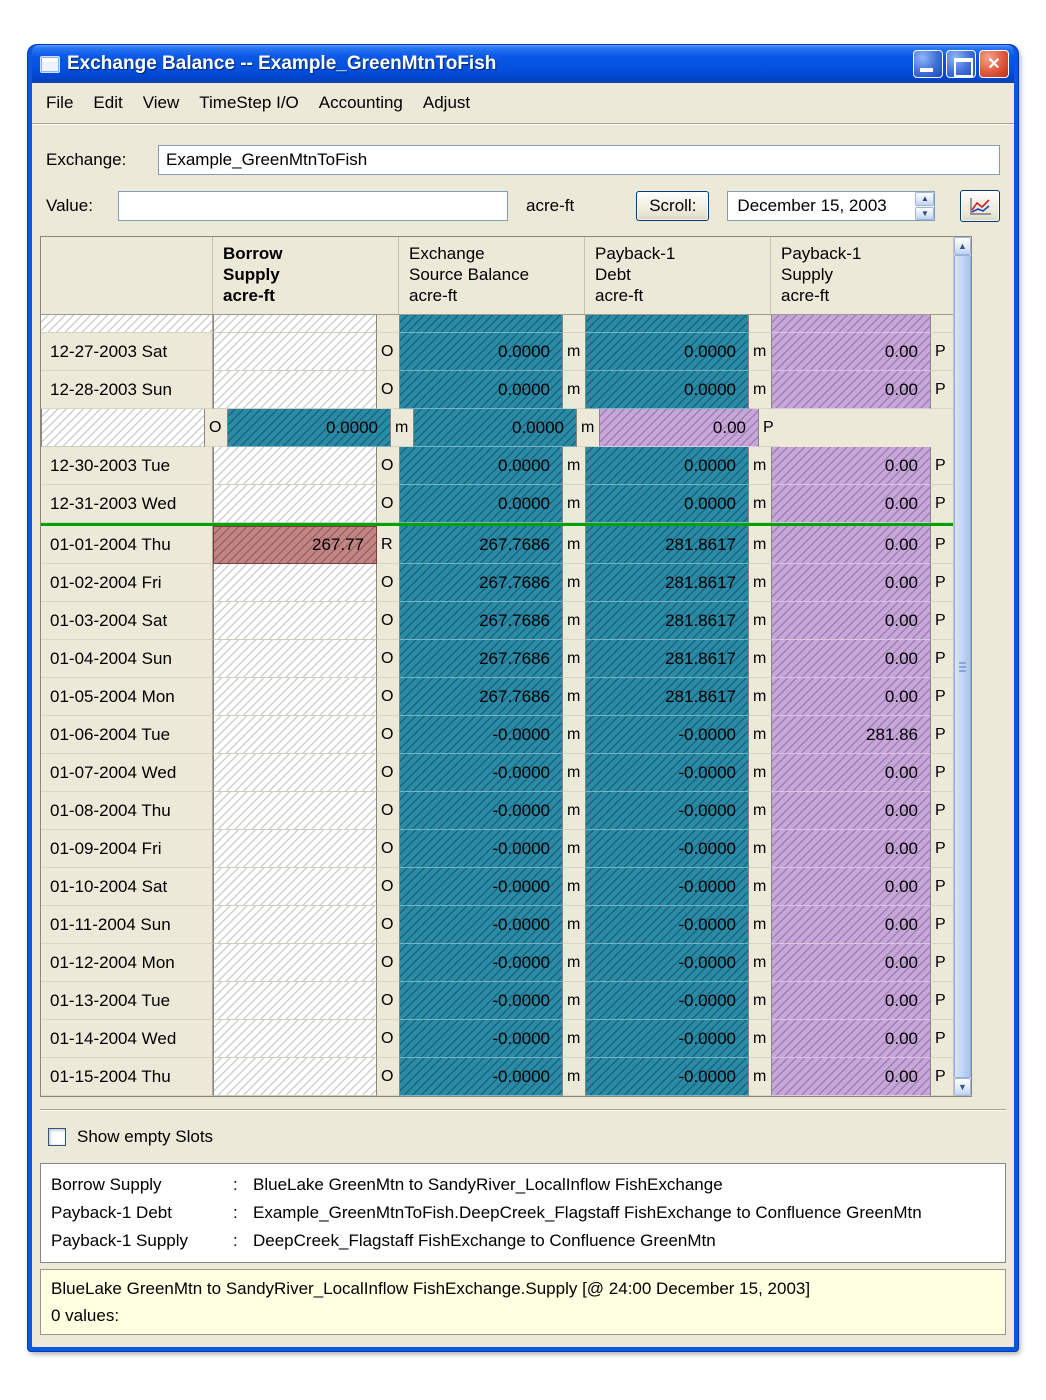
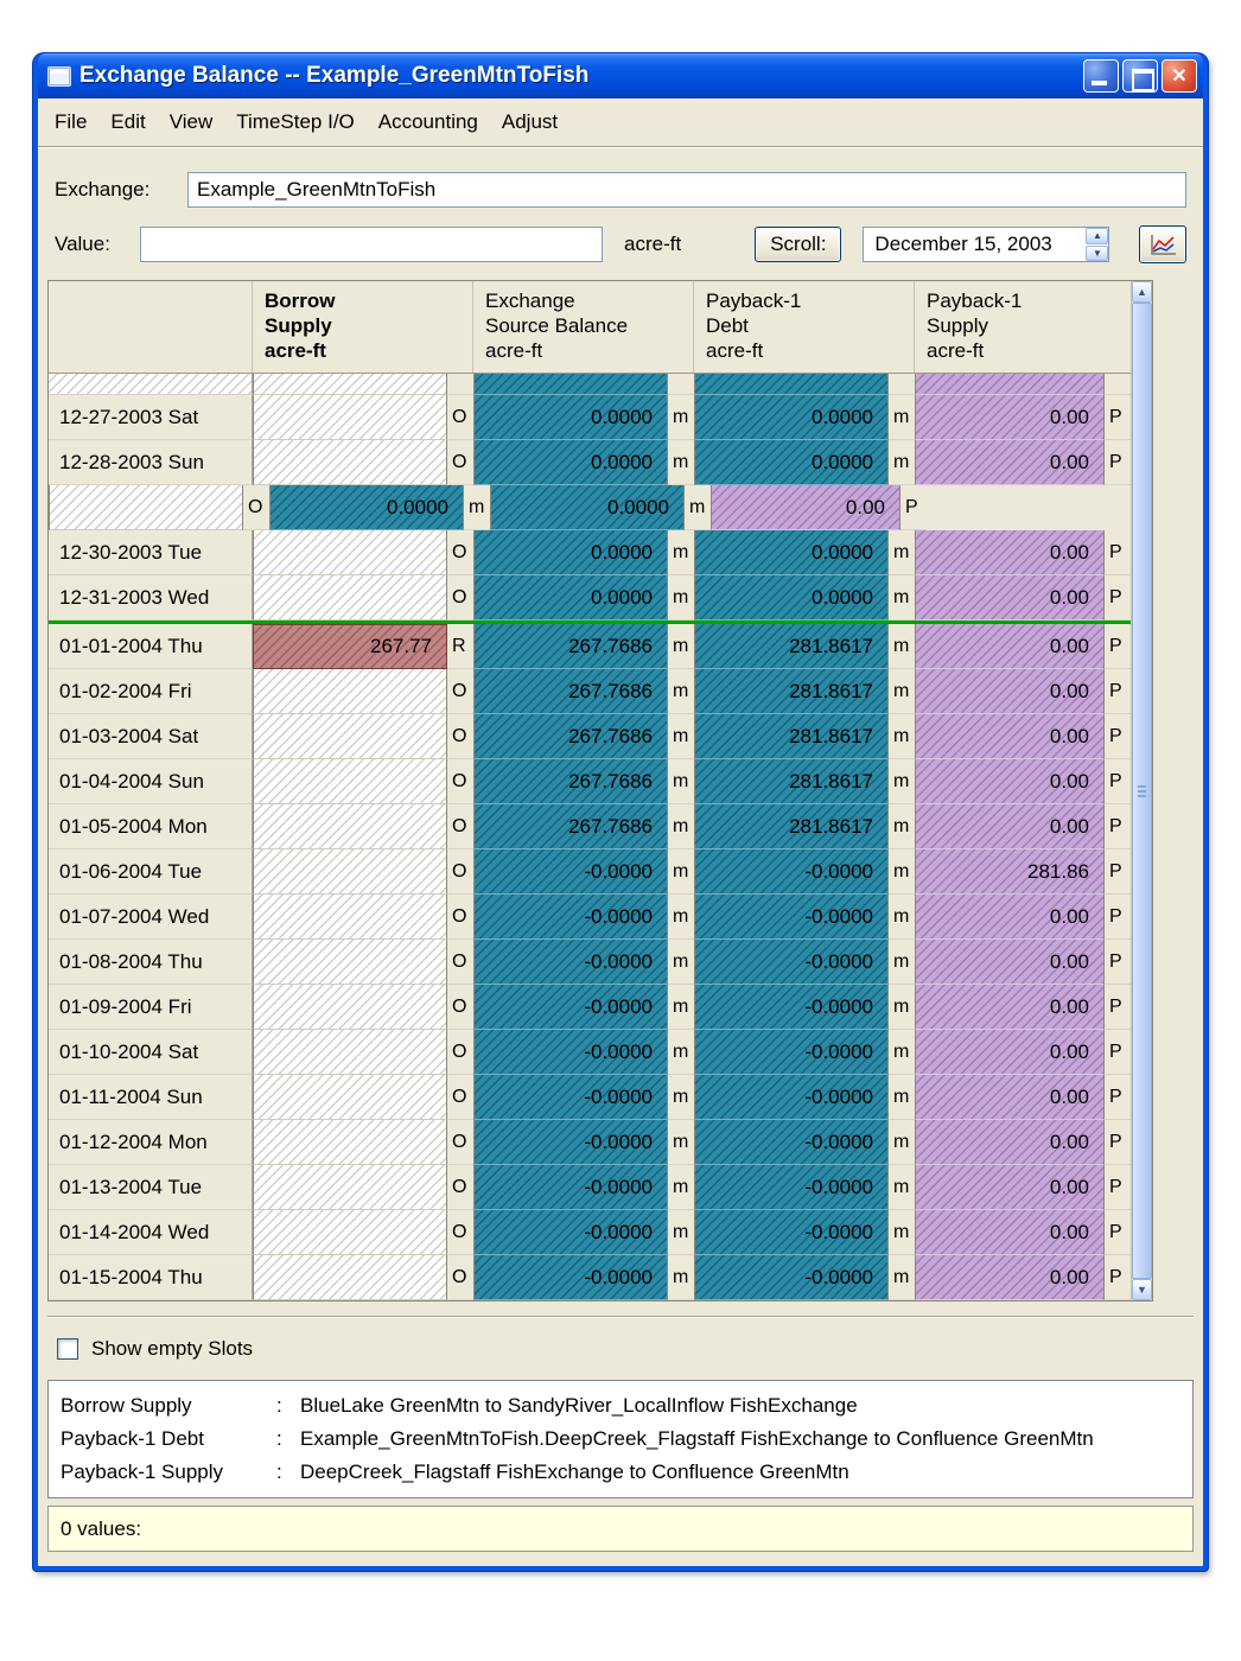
  Exchange Balance -- Example_GreenMtnToFish
  ✕
  File
  Edit
  View
  TimeStep I/O
  Accounting
  Adjust
  Exchange:
  Example_GreenMtnToFish
  Value:
  acre-ft
  Scroll:
  December 15, 2003
  ▲
  ▼
  Borrow
  Supply
  acre-ft
  Exchange
  Source Balance
  acre-ft
  Payback-1
  Debt
  acre-ft
  Payback-1
  Supply
  acre-ft
  12-27-2003 Sat
  O
  0.0000
  m
  0.0000
  m
  0.00
  P
  12-28-2003 Sun
  O
  0.0000
  m
  0.0000
  m
  0.00
  P
  O
  0.0000
  m
  0.0000
  m
  0.00
  P
  12-30-2003 Tue
  O
  0.0000
  m
  0.0000
  m
  0.00
  P
  12-31-2003 Wed
  O
  0.0000
  m
  0.0000
  m
  0.00
  P
  01-01-2004 Thu
  267.77
  R
  267.7686
  m
  281.8617
  m
  0.00
  P
  01-02-2004 Fri
  O
  267.7686
  m
  281.8617
  m
  0.00
  P
  01-03-2004 Sat
  O
  267.7686
  m
  281.8617
  m
  0.00
  P
  01-04-2004 Sun
  O
  267.7686
  m
  281.8617
  m
  0.00
  P
  01-05-2004 Mon
  O
  267.7686
  m
  281.8617
  m
  0.00
  P
  01-06-2004 Tue
  O
  -0.0000
  m
  -0.0000
  m
  281.86
  P
  01-07-2004 Wed
  O
  -0.0000
  m
  -0.0000
  m
  0.00
  P
  01-08-2004 Thu
  O
  -0.0000
  m
  -0.0000
  m
  0.00
  P
  01-09-2004 Fri
  O
  -0.0000
  m
  -0.0000
  m
  0.00
  P
  01-10-2004 Sat
  O
  -0.0000
  m
  -0.0000
  m
  0.00
  P
  01-11-2004 Sun
  O
  -0.0000
  m
  -0.0000
  m
  0.00
  P
  01-12-2004 Mon
  O
  -0.0000
  m
  -0.0000
  m
  0.00
  P
  01-13-2004 Tue
  O
  -0.0000
  m
  -0.0000
  m
  0.00
  P
  01-14-2004 Wed
  O
  -0.0000
  m
  -0.0000
  m
  0.00
  P
  01-15-2004 Thu
  O
  -0.0000
  m
  -0.0000
  m
  0.00
  P
  ▲
  ▼
  Show empty Slots
  Borrow Supply
  :
  BlueLake GreenMtn to SandyRiver_LocalInflow FishExchange
  Payback-1 Debt
  :
  Example_GreenMtnToFish.DeepCreek_Flagstaff FishExchange to Confluence GreenMtn
  Payback-1 Supply
  :
  DeepCreek_Flagstaff FishExchange to Confluence GreenMtn
- BlueLake GreenMtn to SandyRiver_LocalInflow FishExchange.Supply [@ 24:00 December 15, 2003]
  0 values:
